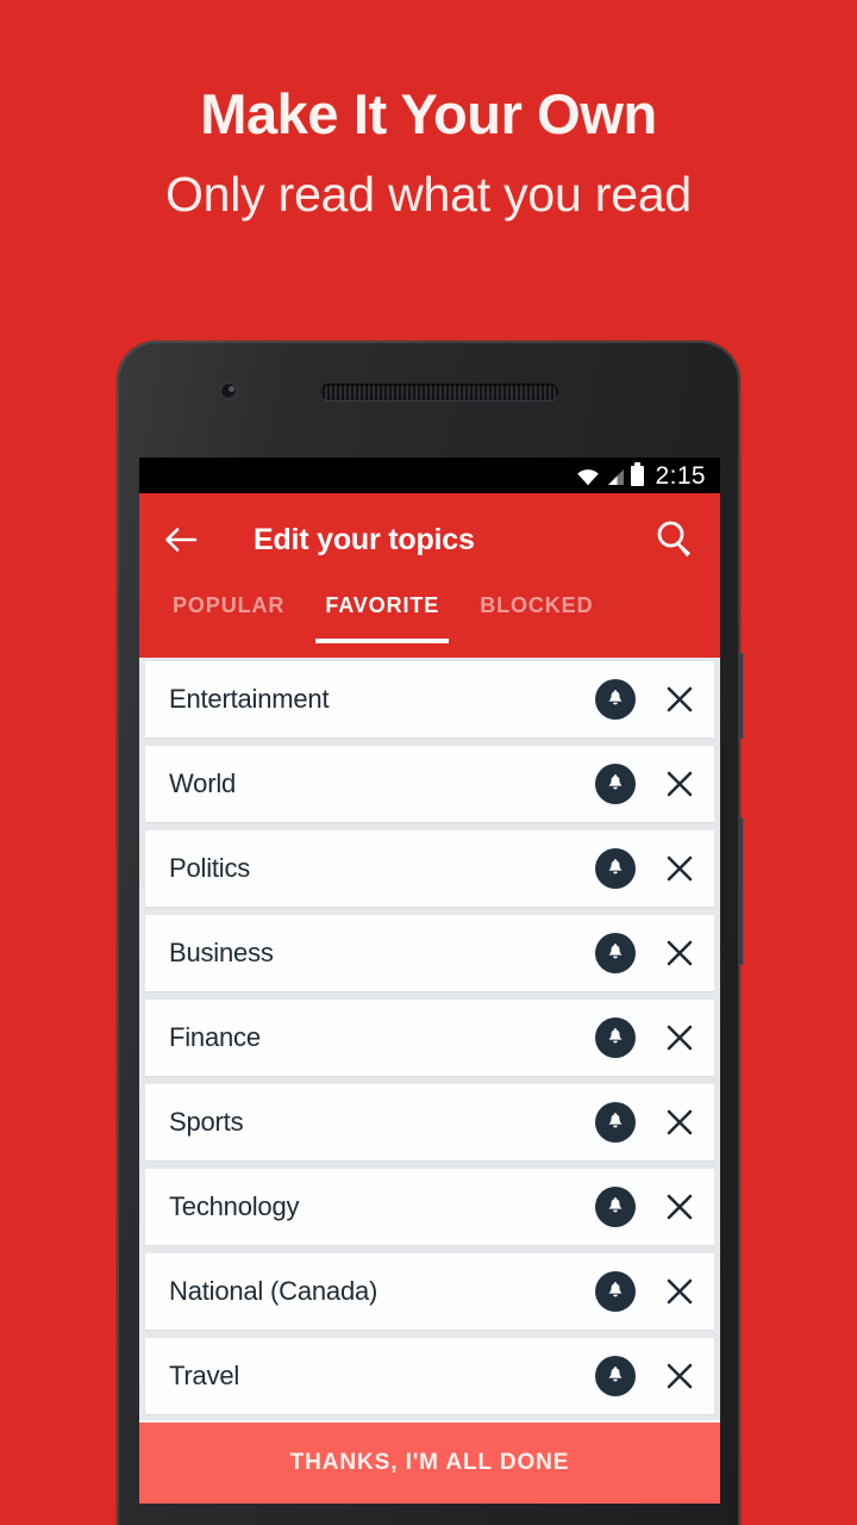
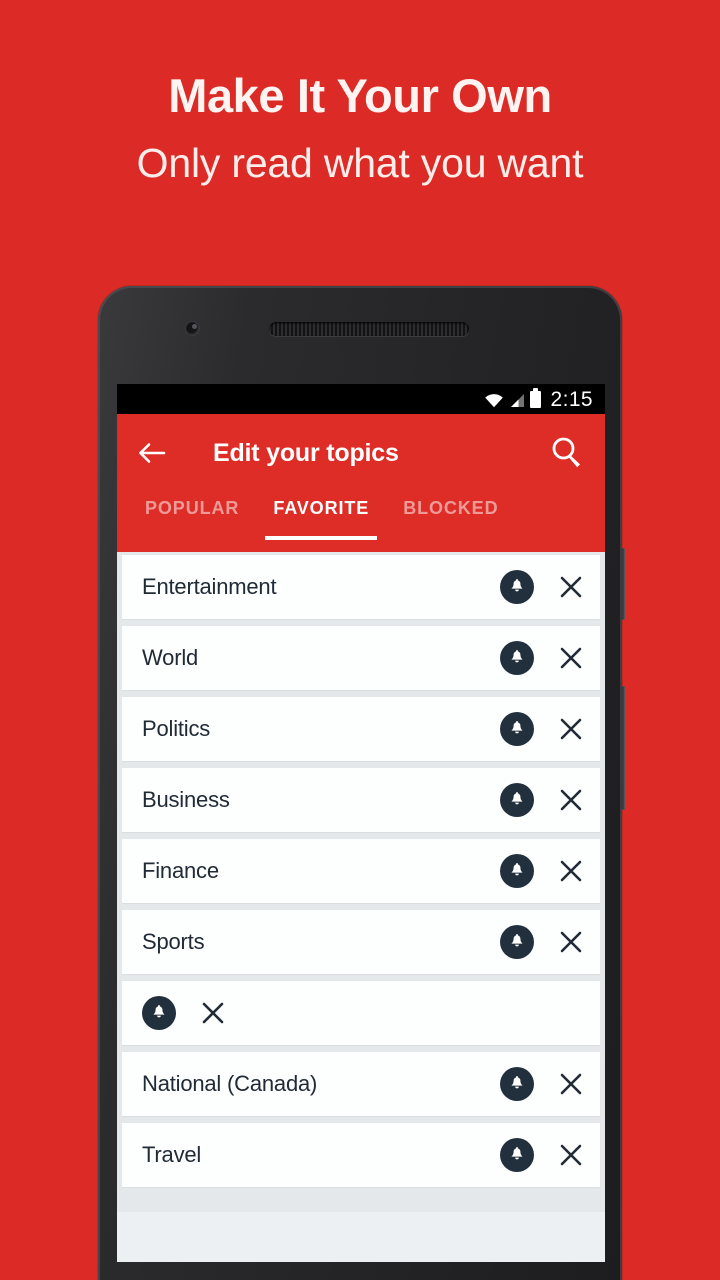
  Make It Your Own
- Only read what you read
+ Only read what you want
  2:15
  Edit your topics
  POPULAR
  FAVORITE
  BLOCKED
  Entertainment
  World
  Politics
  Business
  Finance
  Sports
- Technology
  National (Canada)
  Travel
- THANKS, I'M ALL DONE
